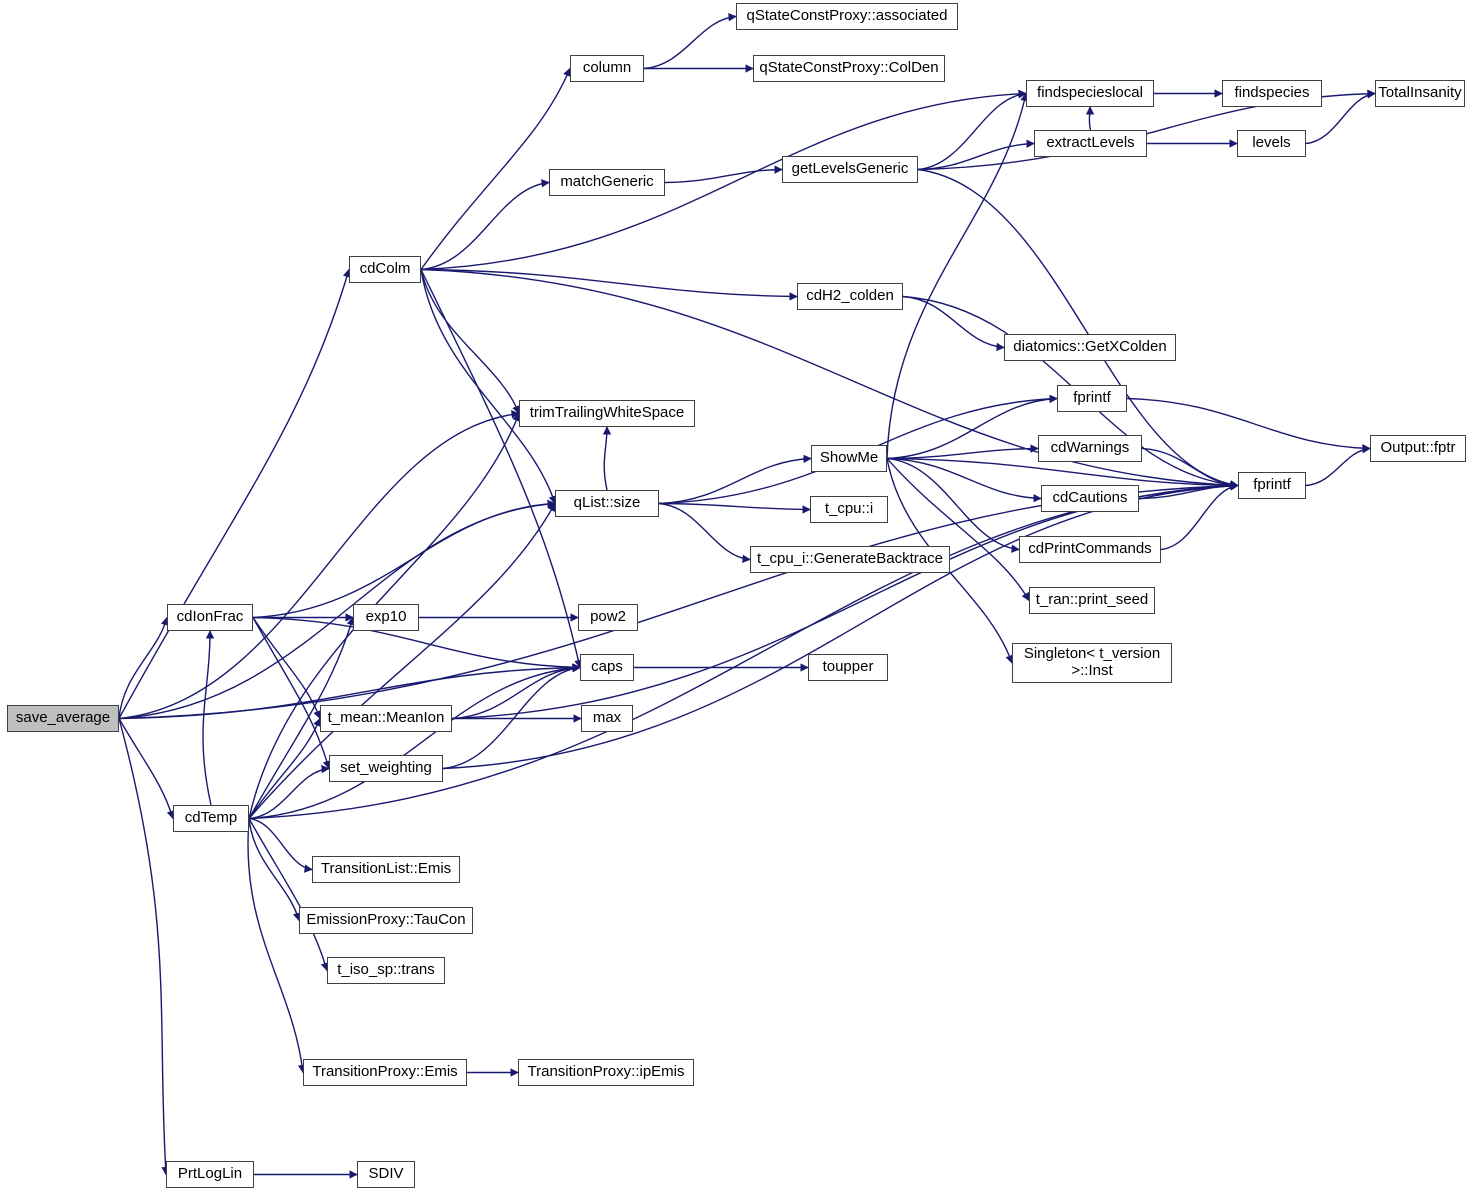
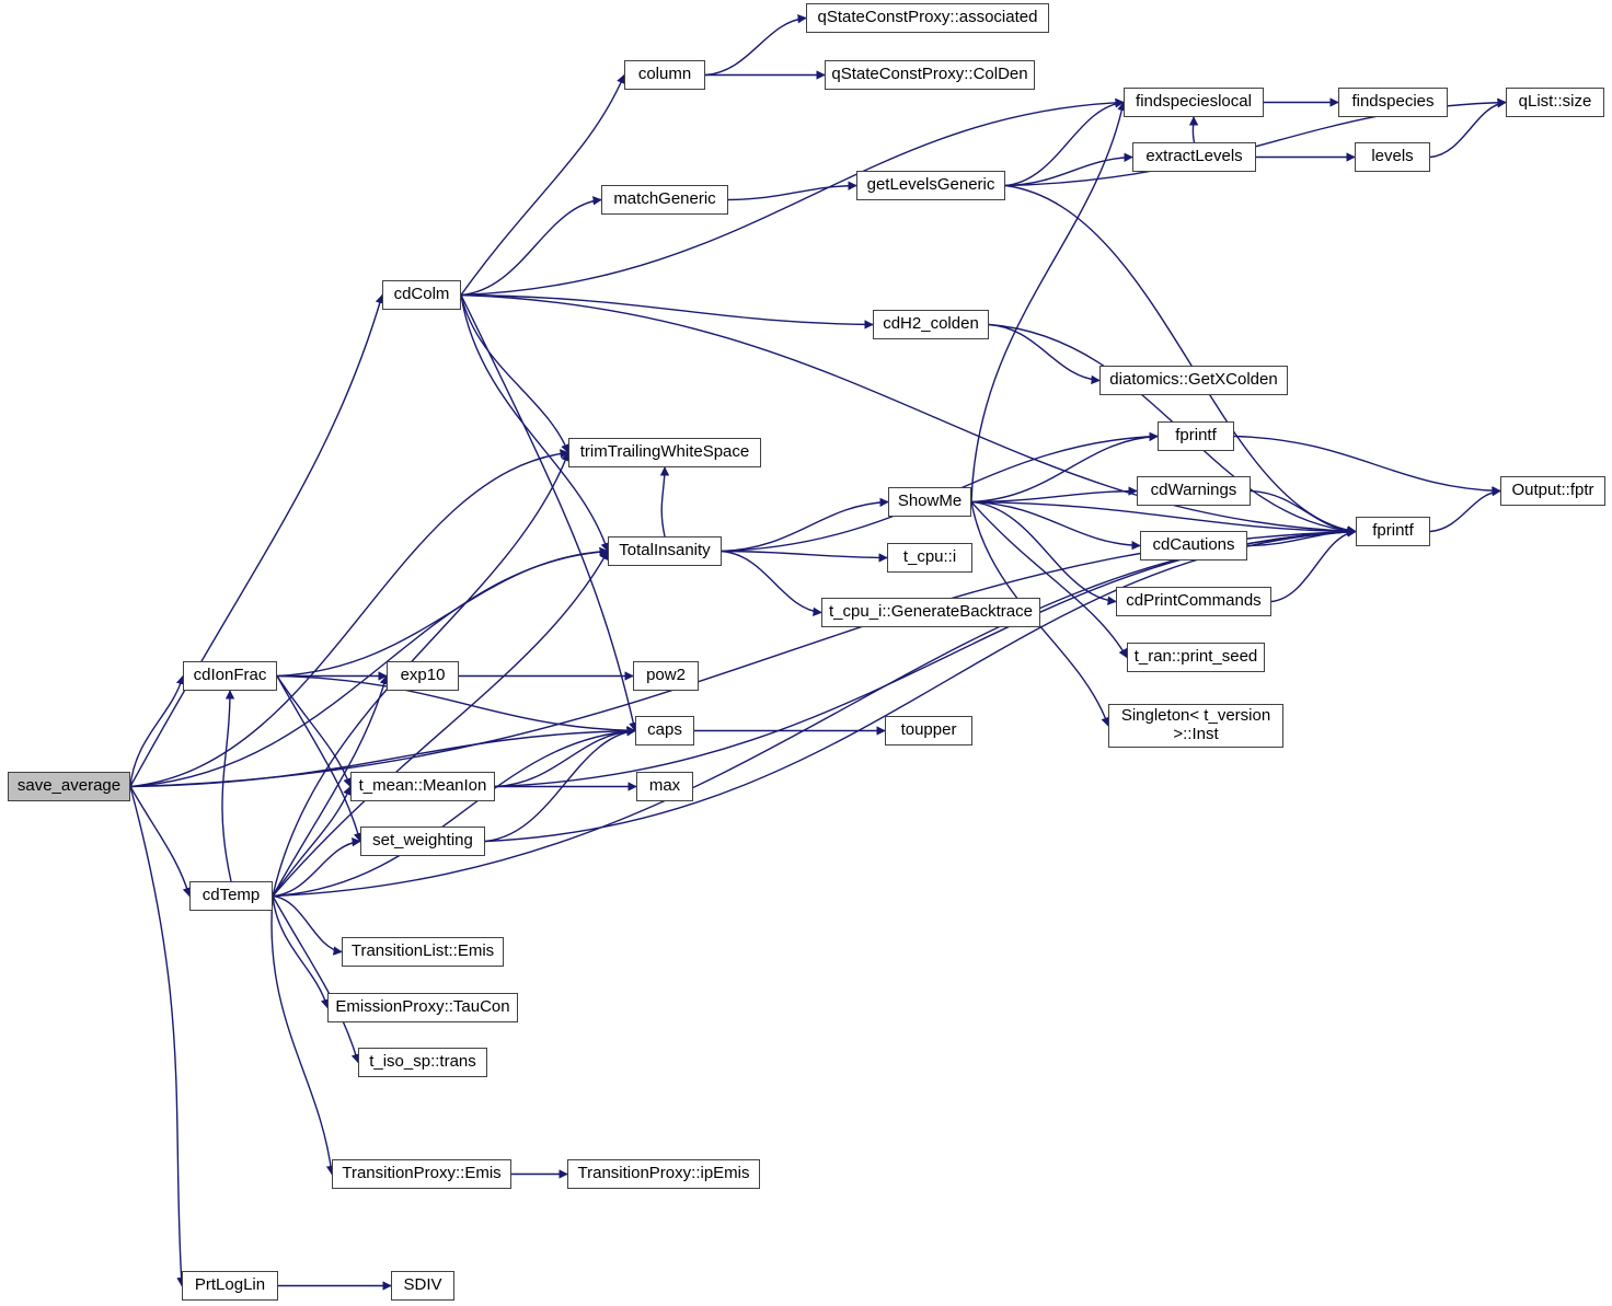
  save_average
  cdColm
  column
  qStateConstProxy::associated
  qStateConstProxy::ColDen
  matchGeneric
  getLevelsGeneric
  findspecieslocal
  findspecies
- TotalInsanity
+ qList::size
  extractLevels
  levels
  cdH2_colden
  diatomics::GetXColden
  trimTrailingWhiteSpace
- qList::size
+ TotalInsanity
  ShowMe
  t_cpu::i
  t_cpu_i::GenerateBacktrace
  fprintf
  cdWarnings
  cdCautions
  cdPrintCommands
  t_ran::print_seed
  Singleton< t_version
  >::Inst
  fprintf
  Output::fptr
  cdIonFrac
  exp10
  pow2
  caps
  toupper
  t_mean::MeanIon
  max
  set_weighting
  cdTemp
  TransitionList::Emis
  EmissionProxy::TauCon
  t_iso_sp::trans
  TransitionProxy::Emis
  TransitionProxy::ipEmis
  PrtLogLin
  SDIV
